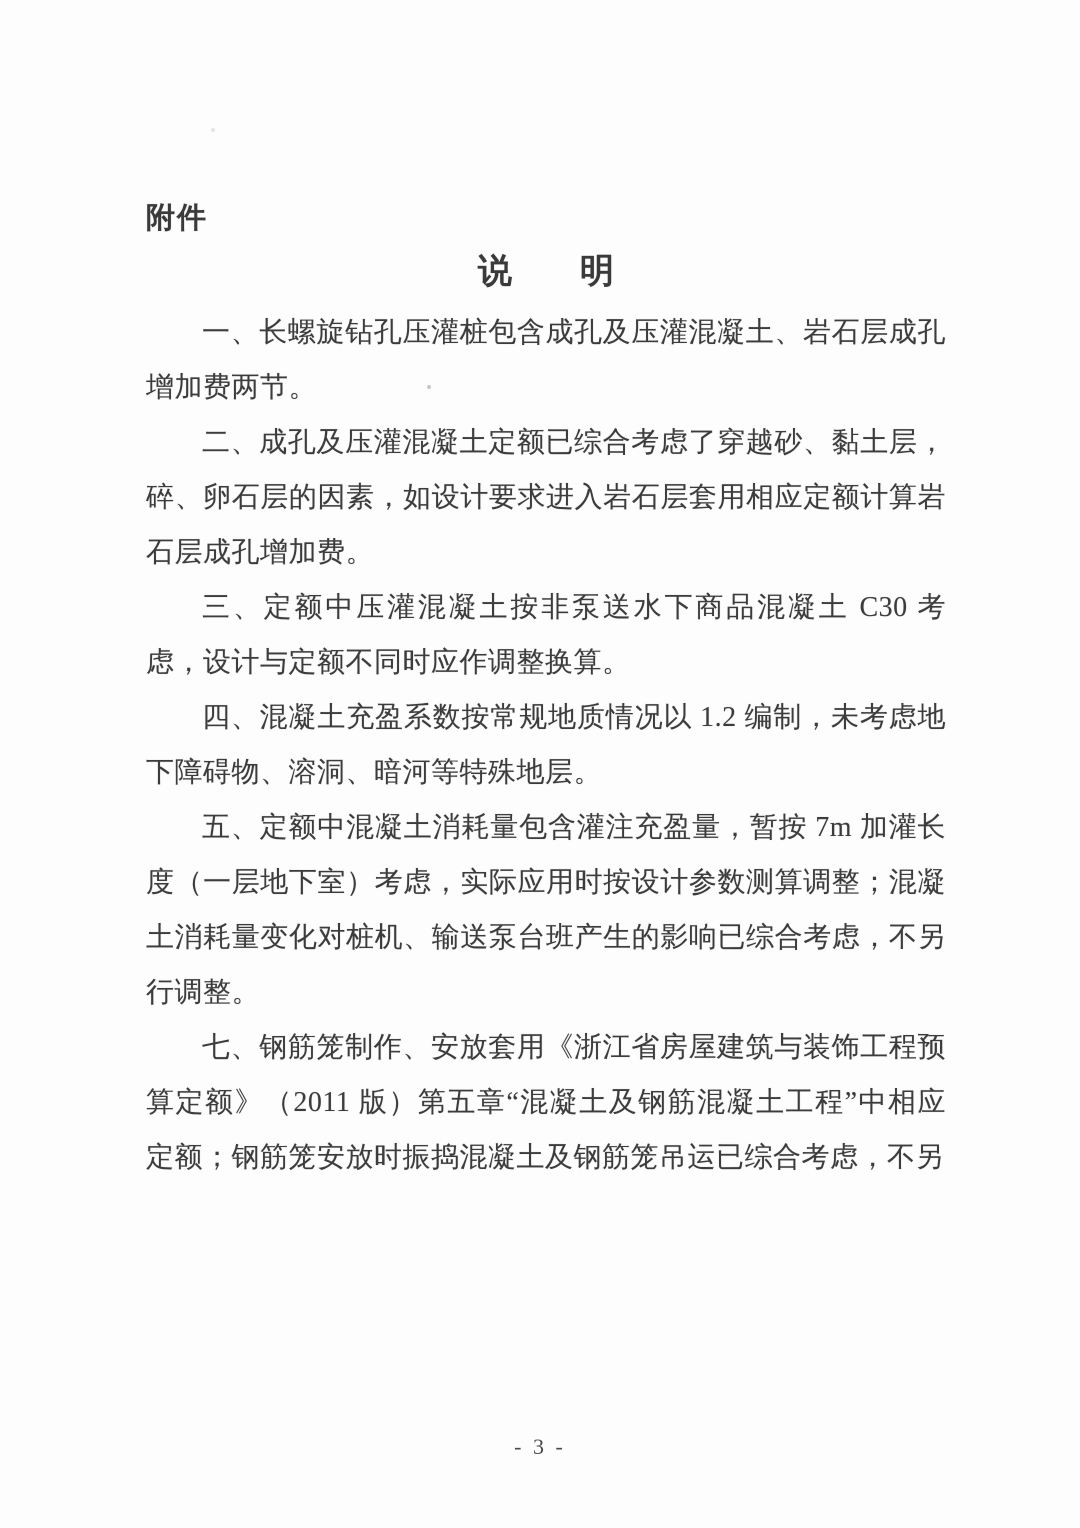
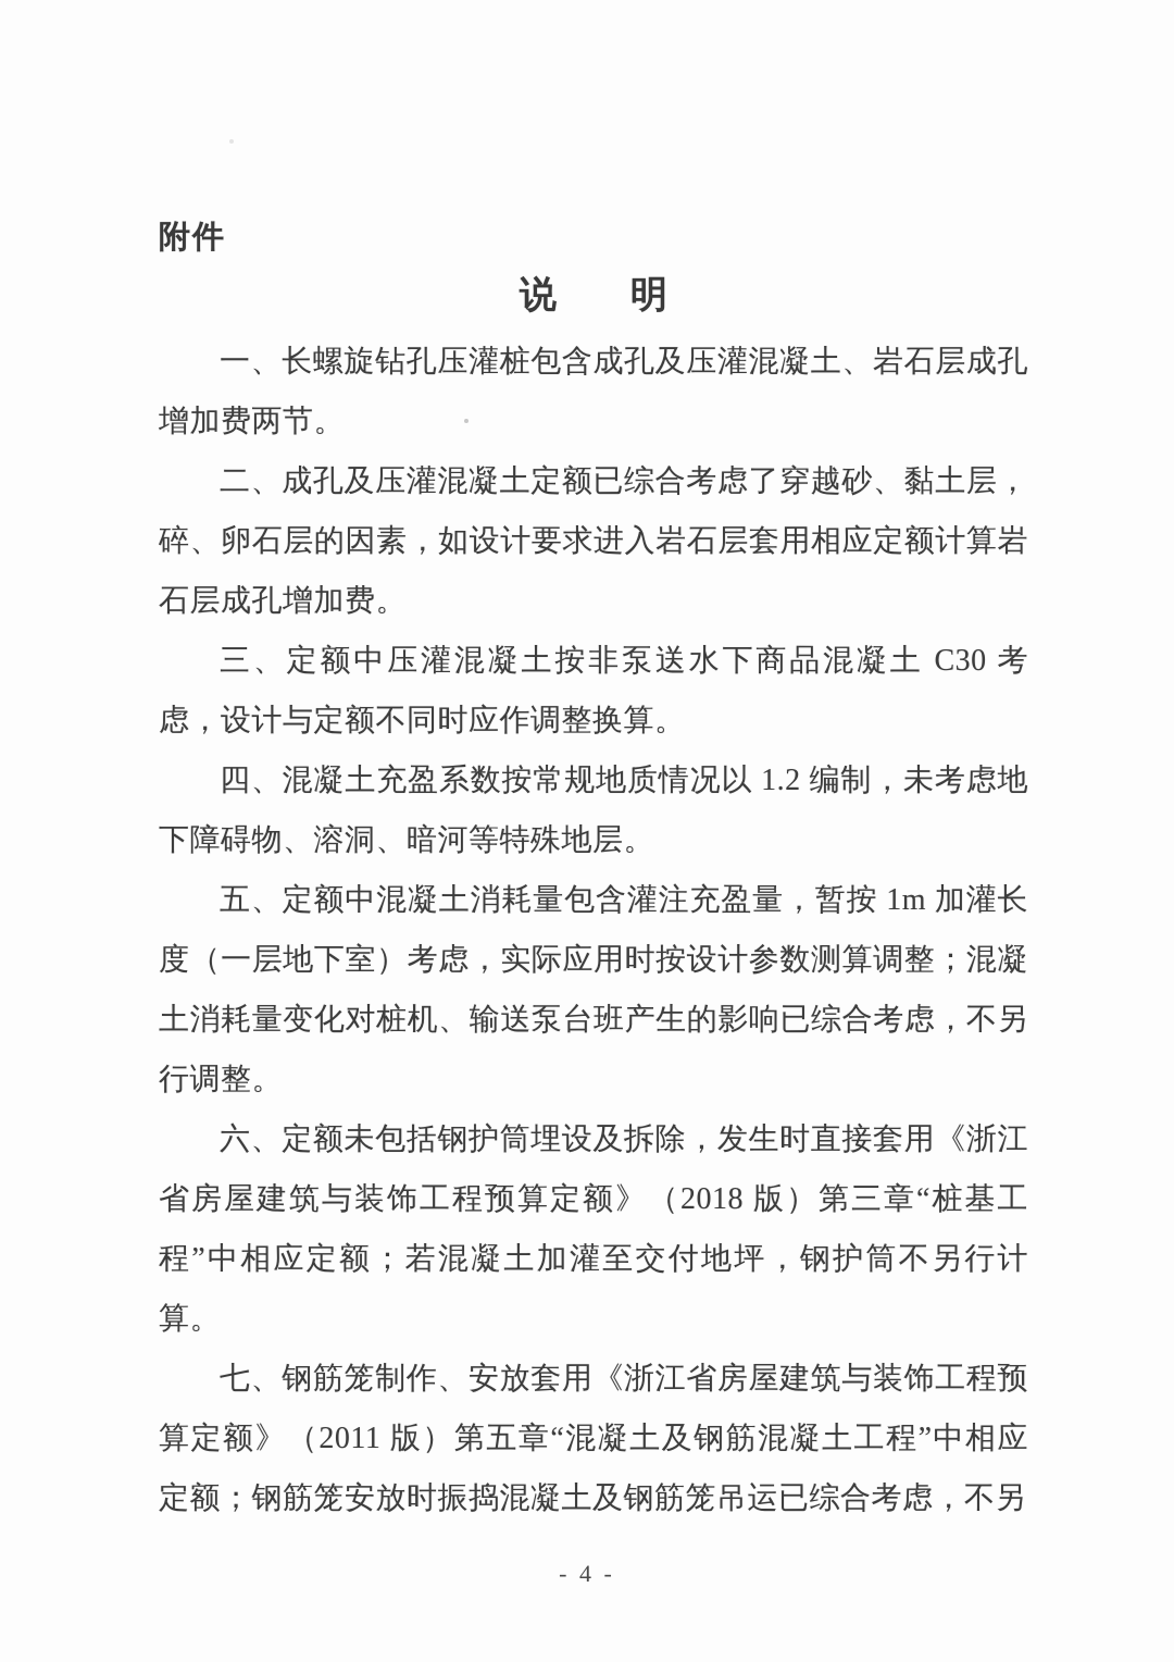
  附件
  说 明
  一、长螺旋钻孔压灌桩包含成孔及压灌混凝土、岩石层成孔增加费两节。
  二、成孔及压灌混凝土定额已综合考虑了穿越砂、黏土层，碎、卵石层的因素，如设计要求进入岩石层套用相应定额计算岩石层成孔增加费。
  三、定额中压灌混凝土按非泵送水下商品混凝土 C30 考虑，设计与定额不同时应作调整换算。
  四、混凝土充盈系数按常规地质情况以 1.2 编制，未考虑地下障碍物、溶洞、暗河等特殊地层。
- 五、定额中混凝土消耗量包含灌注充盈量，暂按 7m 加灌长度（一层地下室）考虑，实际应用时按设计参数测算调整；混凝土消耗量变化对桩机、输送泵台班产生的影响已综合考虑，不另行调整。
+ 五、定额中混凝土消耗量包含灌注充盈量，暂按 1m 加灌长度（一层地下室）考虑，实际应用时按设计参数测算调整；混凝土消耗量变化对桩机、输送泵台班产生的影响已综合考虑，不另行调整。
+ 六、定额未包括钢护筒埋设及拆除，发生时直接套用《浙江省房屋建筑与装饰工程预算定额》（2018 版）第三章“桩基工程”中相应定额；若混凝土加灌至交付地坪，钢护筒不另行计算。
  七、钢筋笼制作、安放套用《浙江省房屋建筑与装饰工程预算定额》（2011 版）第五章“混凝土及钢筋混凝土工程”中相应定额；钢筋笼安放时振捣混凝土及钢筋笼吊运已综合考虑，不另
- - 3 -
+ - 4 -
